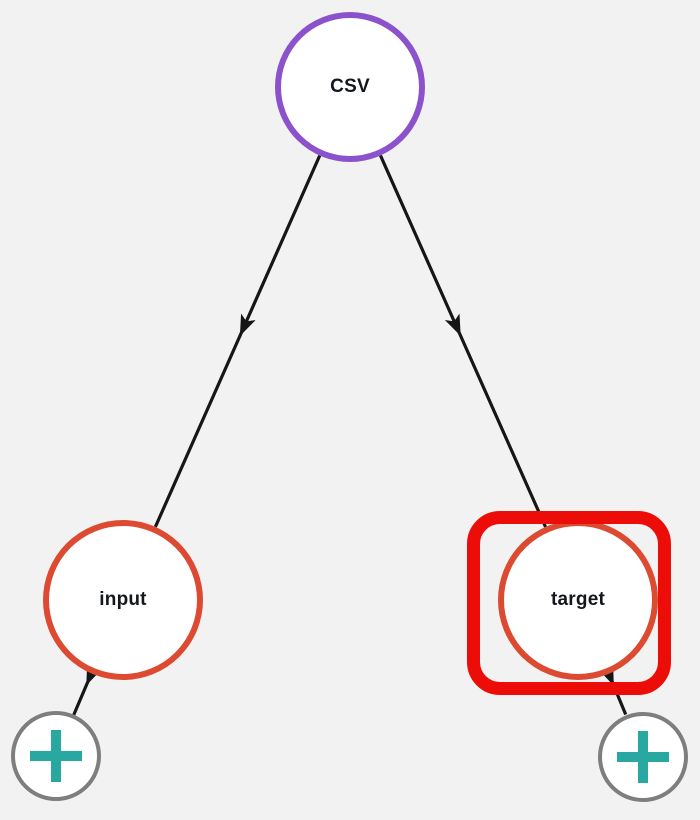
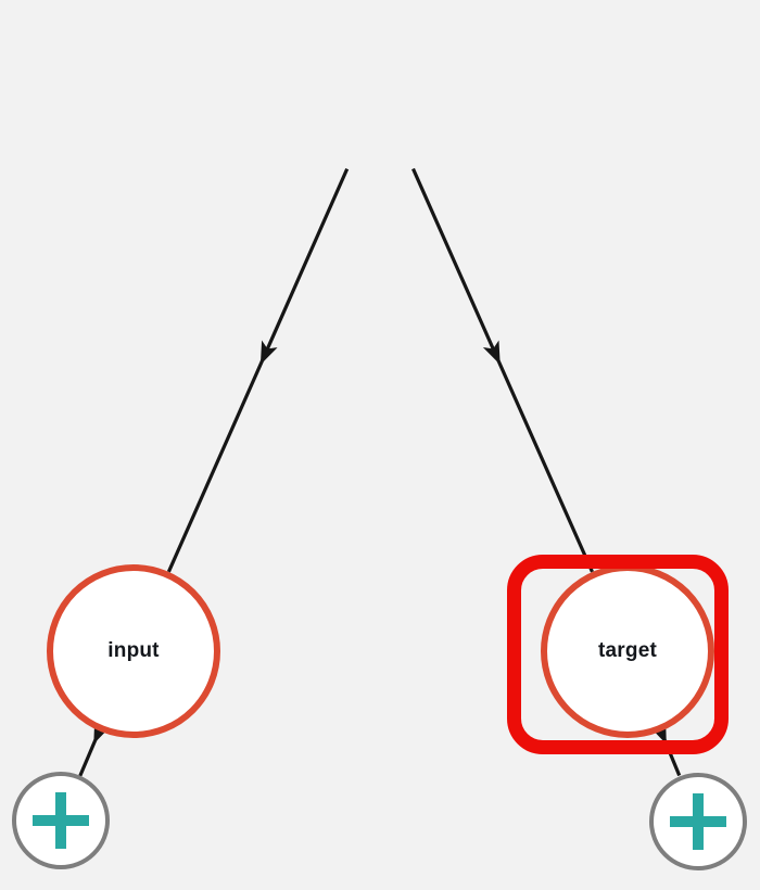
- CSV
  input
  target
